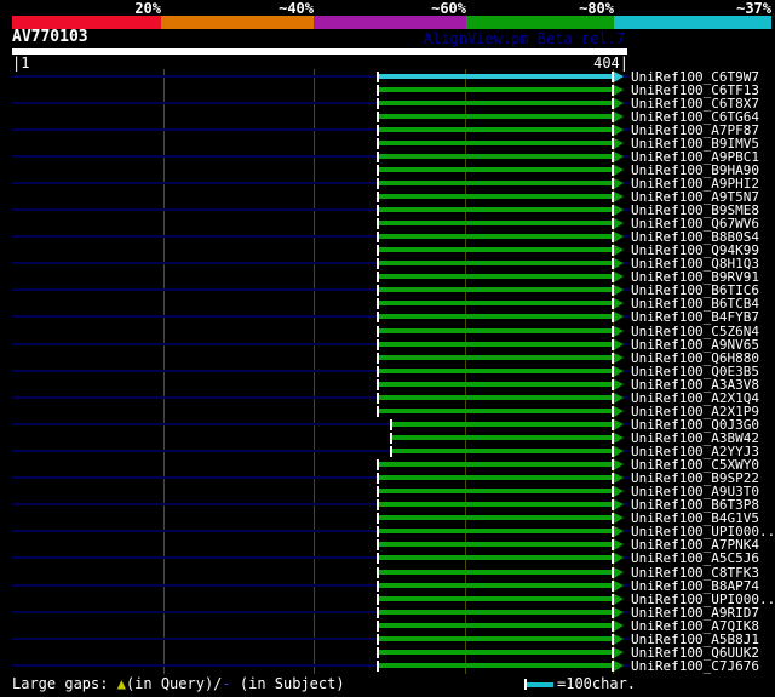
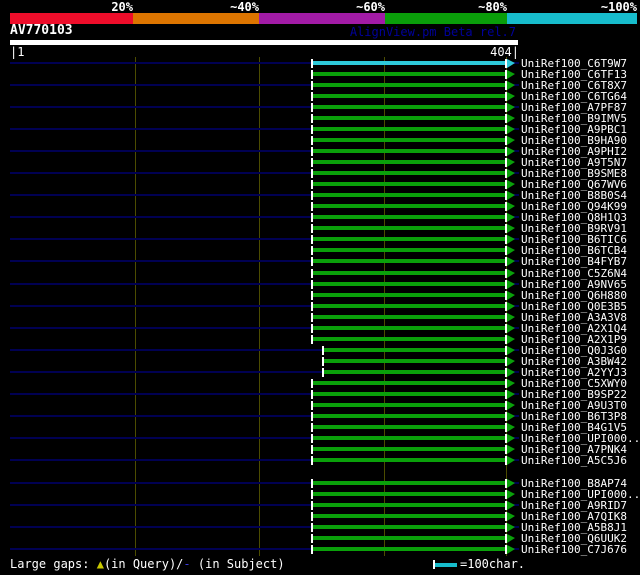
  20%
  ~40%
  ~60%
  ~80%
- ~37%
+ ~100%
  AV770103
  AlignView.pm Beta rel.7
  |1
  404|
  UniRef100_C6T9W7
  UniRef100_C6TF13
  UniRef100_C6T8X7
  UniRef100_C6TG64
  UniRef100_A7PF87
  UniRef100_B9IMV5
  UniRef100_A9PBC1
  UniRef100_B9HA90
  UniRef100_A9PHI2
  UniRef100_A9T5N7
  UniRef100_B9SME8
  UniRef100_Q67WV6
  UniRef100_B8B0S4
  UniRef100_Q94K99
  UniRef100_Q8H1Q3
  UniRef100_B9RV91
  UniRef100_B6TIC6
  UniRef100_B6TCB4
  UniRef100_B4FYB7
  UniRef100_C5Z6N4
  UniRef100_A9NV65
  UniRef100_Q6H880
  UniRef100_Q0E3B5
  UniRef100_A3A3V8
  UniRef100_A2X1Q4
  UniRef100_A2X1P9
  UniRef100_Q0J3G0
  UniRef100_A3BW42
  UniRef100_A2YYJ3
  UniRef100_C5XWY0
  UniRef100_B9SP22
  UniRef100_A9U3T0
  UniRef100_B6T3P8
  UniRef100_B4G1V5
  UniRef100_UPI000..
  UniRef100_A7PNK4
  UniRef100_A5C5J6
- UniRef100_C8TFK3
  UniRef100_B8AP74
  UniRef100_UPI000..
  UniRef100_A9RID7
  UniRef100_A7QIK8
  UniRef100_A5B8J1
  UniRef100_Q6UUK2
  UniRef100_C7J676
  Large gaps: ▲(in Query)/- (in Subject)
  =100char.
